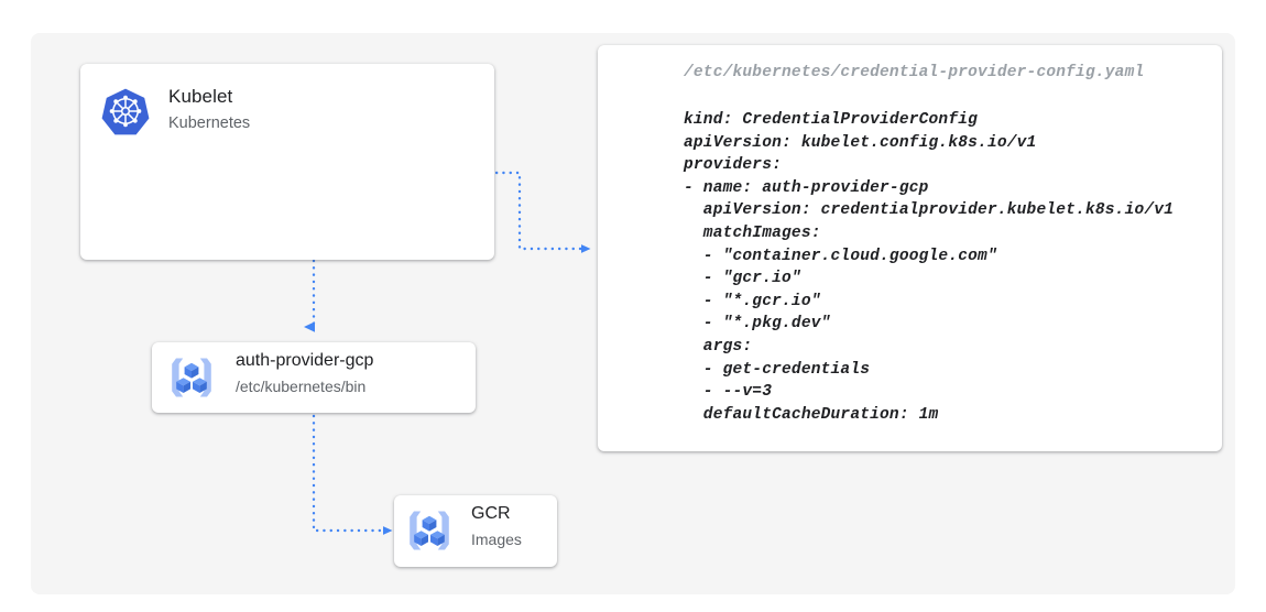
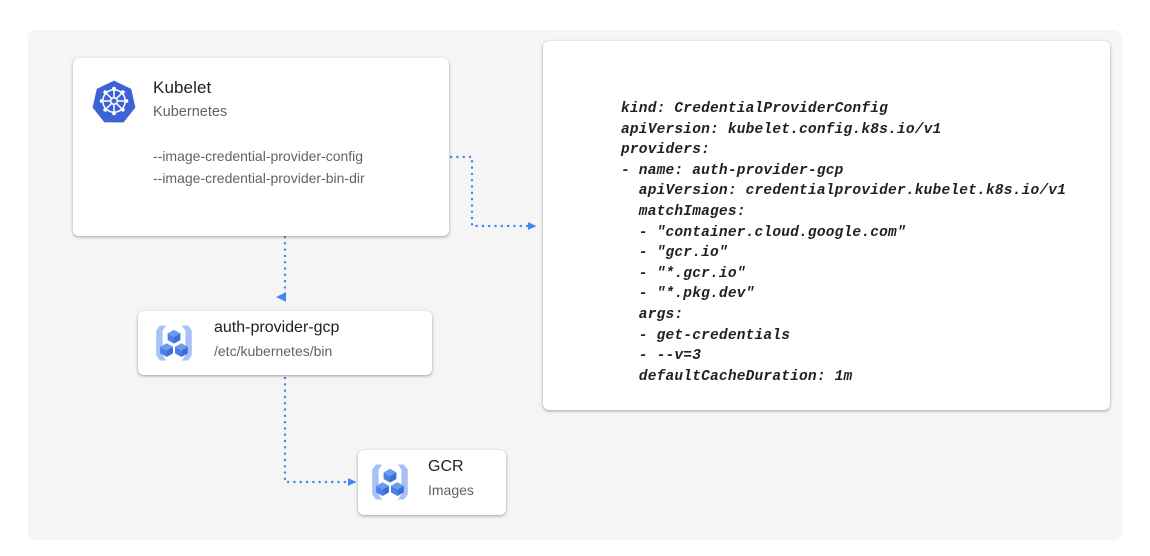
  Kubelet
  Kubernetes
+ --image-credential-provider-config
+ --image-credential-provider-bin-dir
  auth-provider-gcp
  /etc/kubernetes/bin
  GCR
  Images
- /etc/kubernetes/credential-provider-config.yaml
  kind: CredentialProviderConfig
  apiVersion: kubelet.config.k8s.io/v1
  providers:
  - name: auth-provider-gcp
  apiVersion: credentialprovider.kubelet.k8s.io/v1
  matchImages:
  - "container.cloud.google.com"
  - "gcr.io"
  - "*.gcr.io"
  - "*.pkg.dev"
  args:
  - get-credentials
  - --v=3
  defaultCacheDuration: 1m
